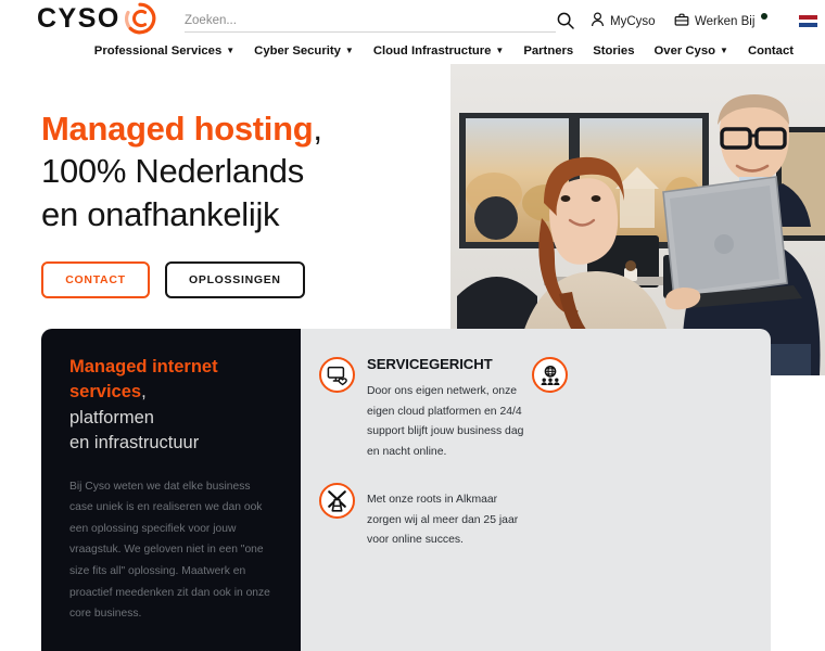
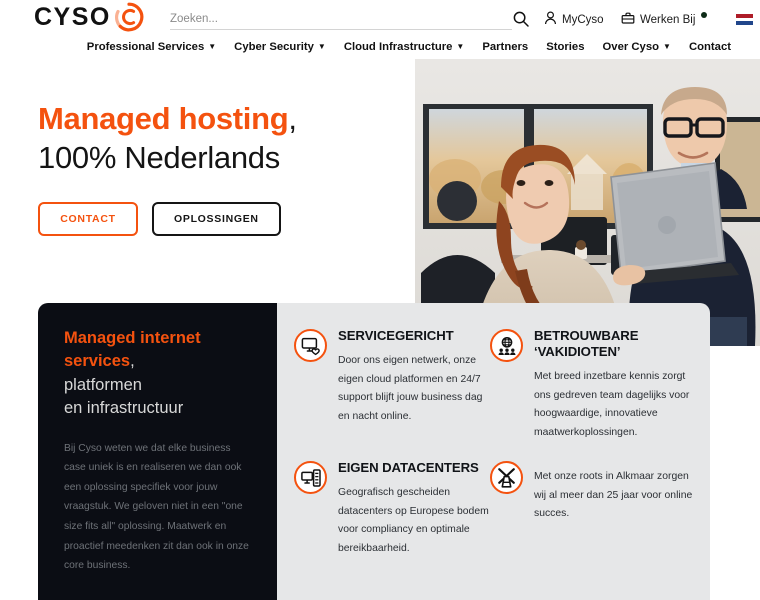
  CYSO
  Zoeken...
  MyCyso
  Werken Bij
  Professional Services
  ▼
  Cyber Security
  ▼
  Cloud Infrastructure
  ▼
  Partners
  Stories
  Over Cyso
  ▼
  Contact
  Managed hosting,
  100% Nederlands
- en onafhankelijk
  CONTACT
  OPLOSSINGEN
  Managed internet services,
  platformen
  en infrastructuur
  Bij Cyso weten we dat elke business case uniek is en realiseren we dan ook een oplossing specifiek voor jouw vraagstuk. We geloven niet in een "one size fits all" oplossing. Maatwerk en proactief meedenken zit dan ook in onze core business.
  SERVICEGERICHT
- Door ons eigen netwerk, onze eigen cloud platformen en 24/4 support blijft jouw business dag en nacht online.
+ Door ons eigen netwerk, onze eigen cloud platformen en 24/7 support blijft jouw business dag en nacht online.
+ BETROUWBARE ‘VAKIDIOTEN’
+ Met breed inzetbare kennis zorgt ons gedreven team dagelijks voor hoogwaardige, innovatieve maatwerkoplossingen.
+ EIGEN DATACENTERS
+ Geografisch gescheiden datacenters op Europese bodem voor compliancy en optimale bereikbaarheid.
  Met onze roots in Alkmaar zorgen wij al meer dan 25 jaar voor online succes.
